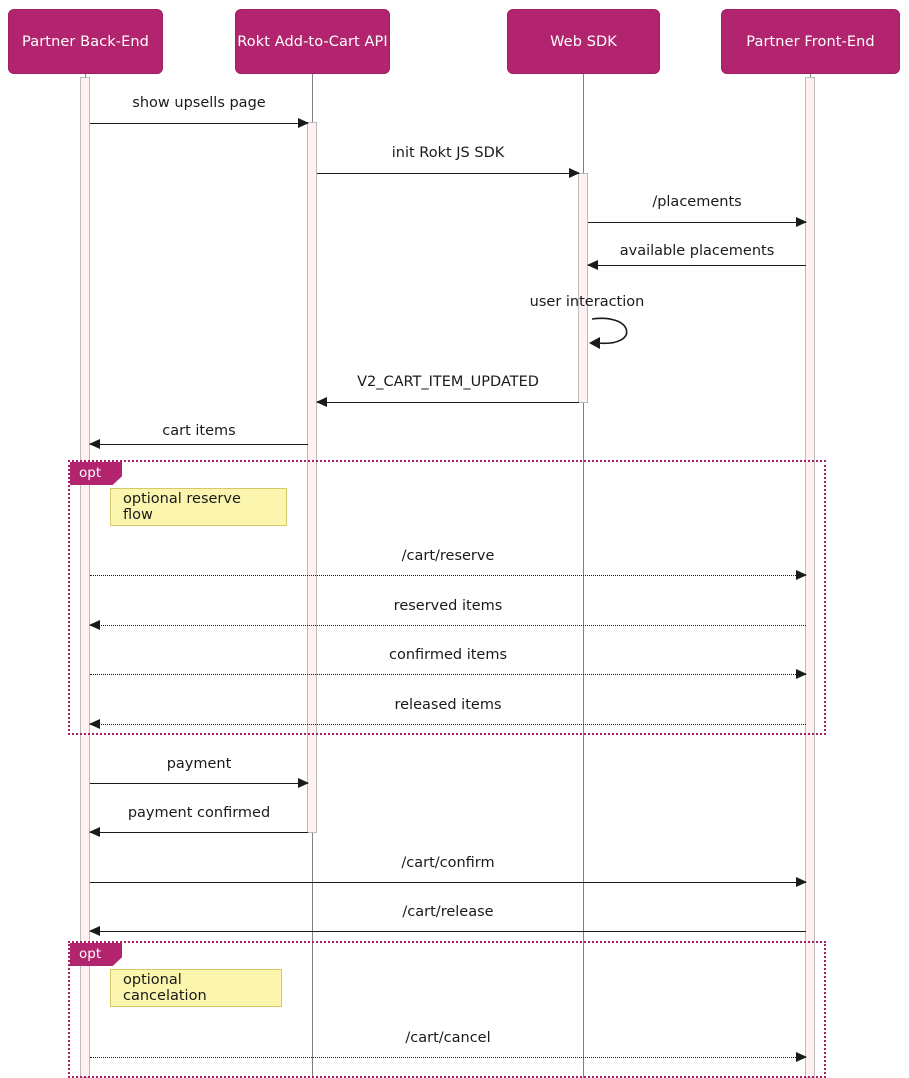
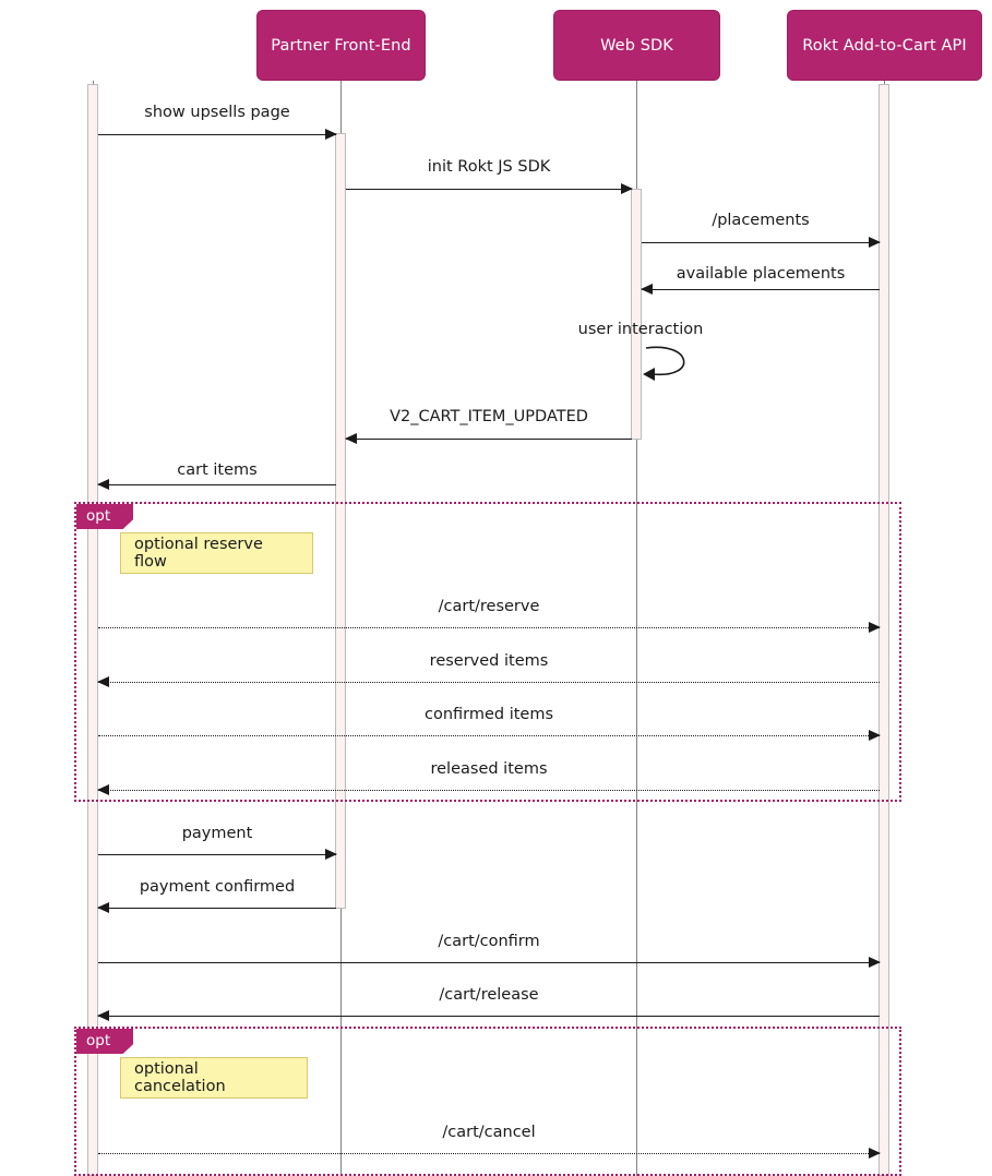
- Partner Back-End
- Rokt Add-to-Cart API
+ Partner Front-End
  Web SDK
- Partner Front-End
+ Rokt Add-to-Cart API
  opt
  optional reserve flow
  opt
  optional cancelation
  show upsells page
  init Rokt JS SDK
  /placements
  available placements
  user interaction
  V2_CART_ITEM_UPDATED
  cart items
  /cart/reserve
  reserved items
  confirmed items
  released items
  payment
  payment confirmed
  /cart/confirm
  /cart/release
  /cart/cancel
